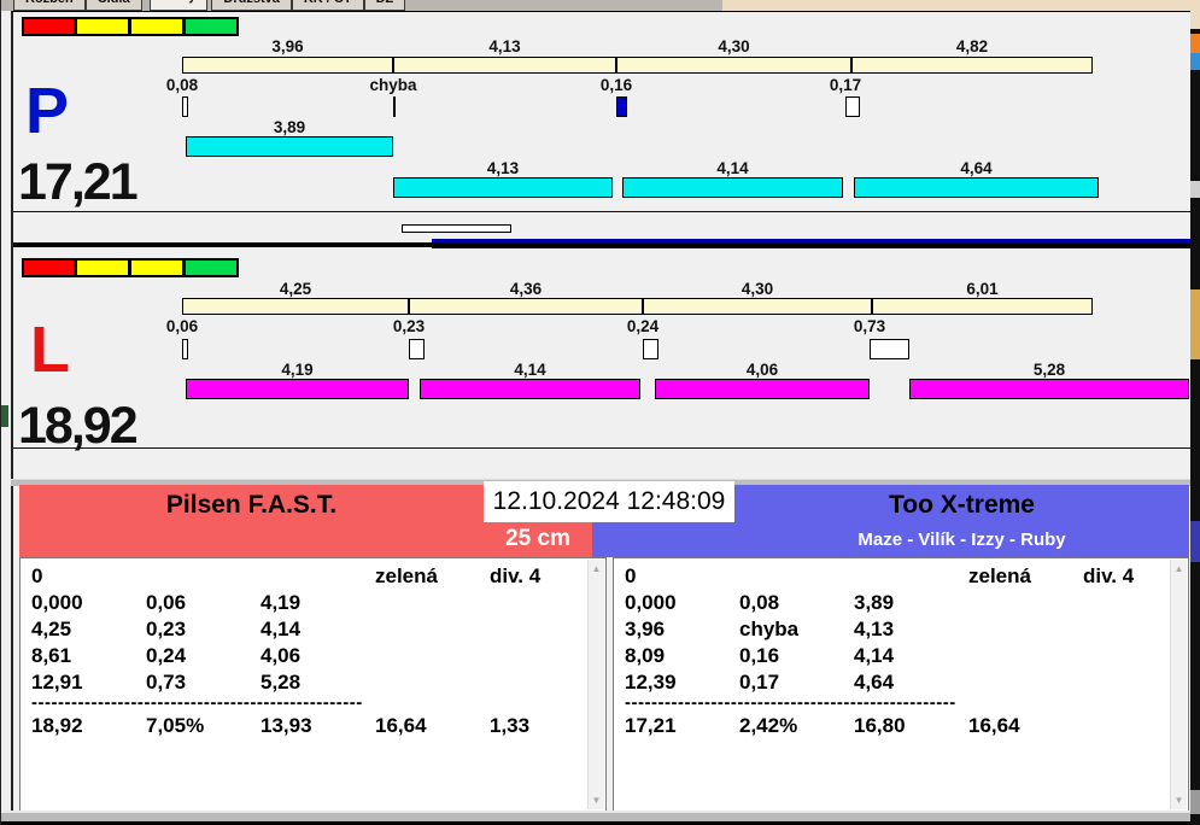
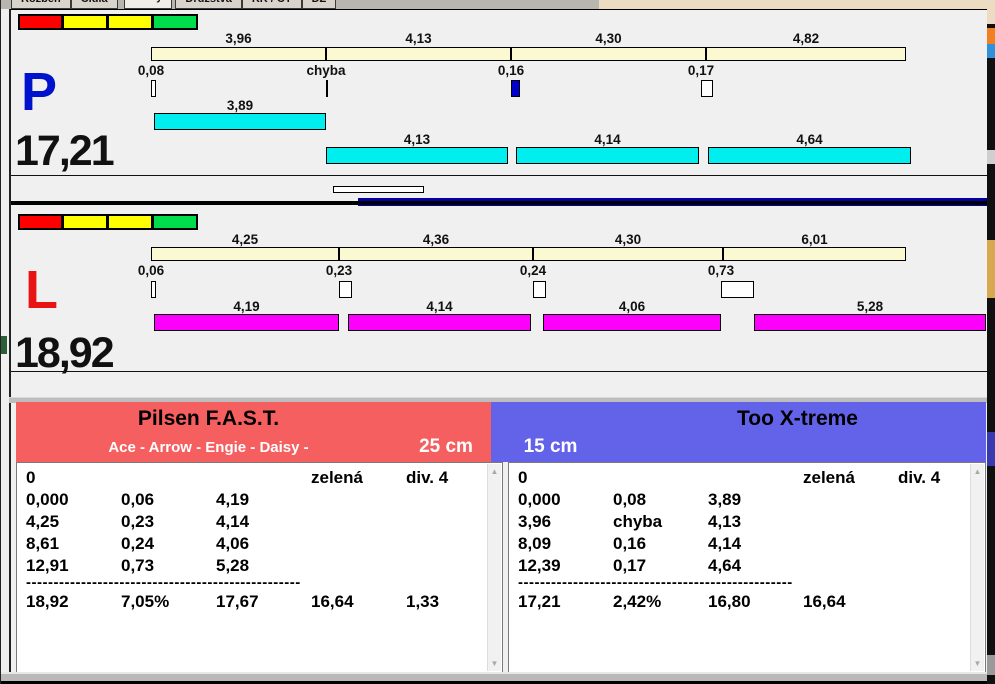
  P
  17,21
  3,96
  4,13
  4,30
  4,82
  0,08
  chyba
  0,16
  0,17
  3,89
  4,13
  4,14
  4,64
  L
  18,92
  4,25
  4,36
  4,30
  6,01
  0,06
  0,23
  0,24
  0,73
  4,19
  4,14
  4,06
  5,28
  Pilsen F.A.S.T.
+ Ace - Arrow - Engie - Daisy -
  Too X-treme
- Maze - Vilík - Izzy - Ruby
- 12.10.2024 12:48:09
  25 cm
+ 15 cm
  0
  zelená
  div. 4
  0,000
  0,06
  4,19
  4,25
  0,23
  4,14
  8,61
  0,24
  4,06
  12,91
  0,73
  5,28
  --------------------------------------------------
  18,92
  7,05%
- 13,93
+ 17,67
  16,64
  1,33
  ▲
  ▼
  0
  zelená
  div. 4
  0,000
  0,08
  3,89
  3,96
  chyba
  4,13
  8,09
  0,16
  4,14
  12,39
  0,17
  4,64
  --------------------------------------------------
  17,21
  2,42%
  16,80
  16,64
  ▲
  ▼
